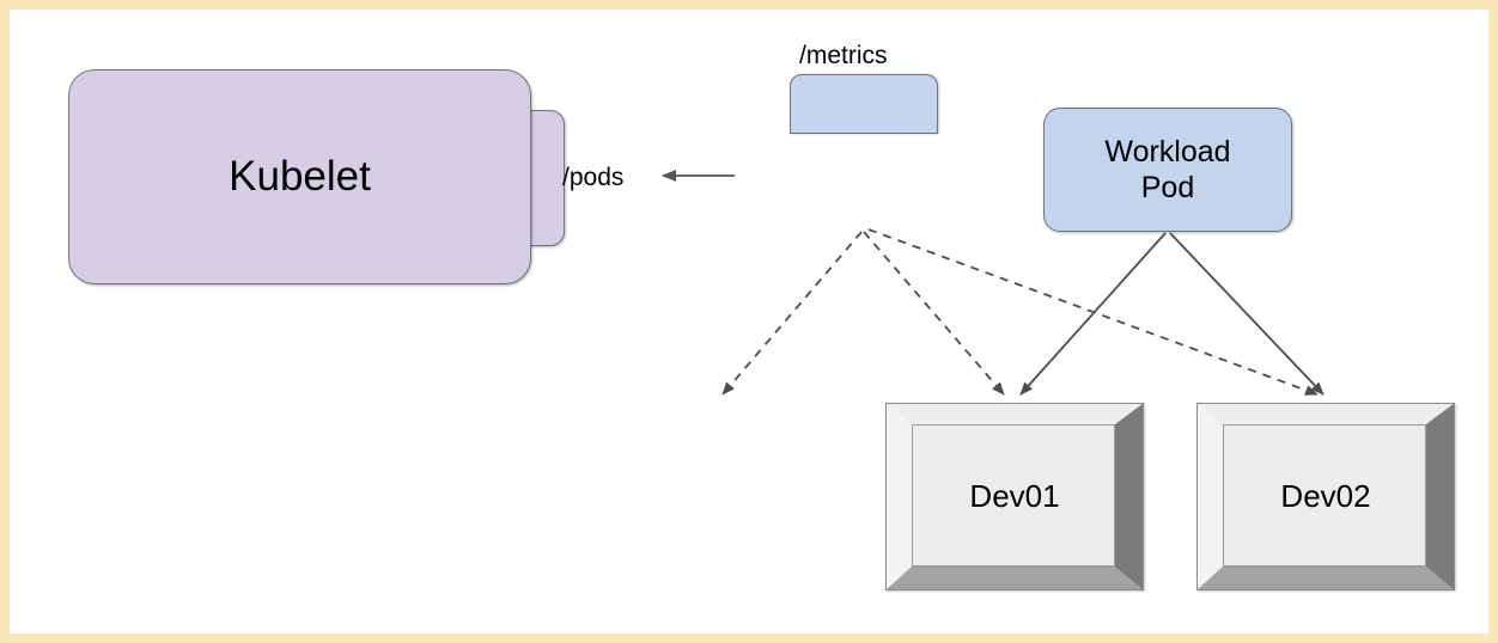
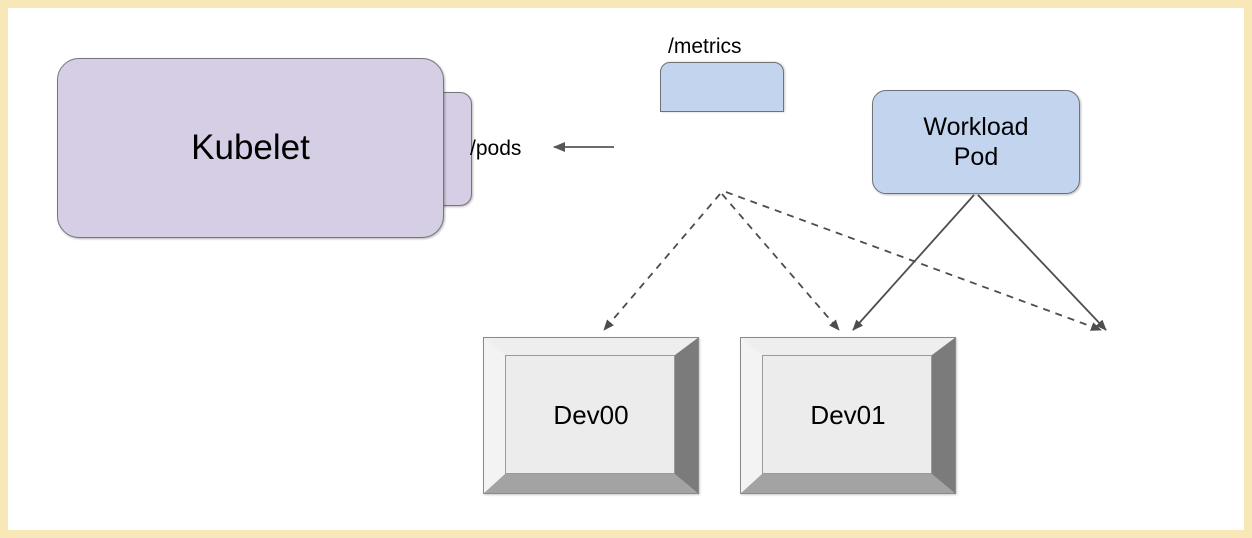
  Kubelet
  /pods
  /metrics
  Workload
  Pod
+ Dev00
  Dev01
- Dev02
